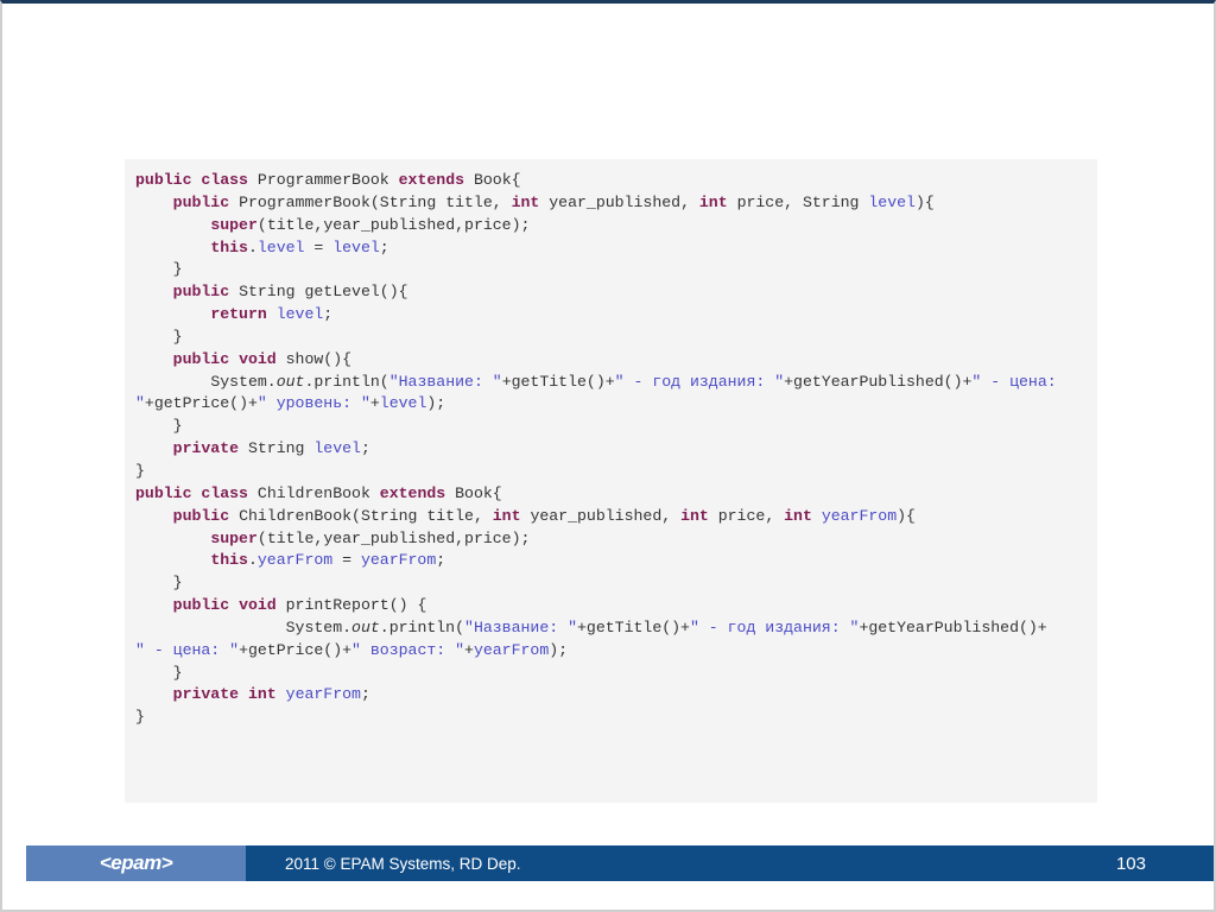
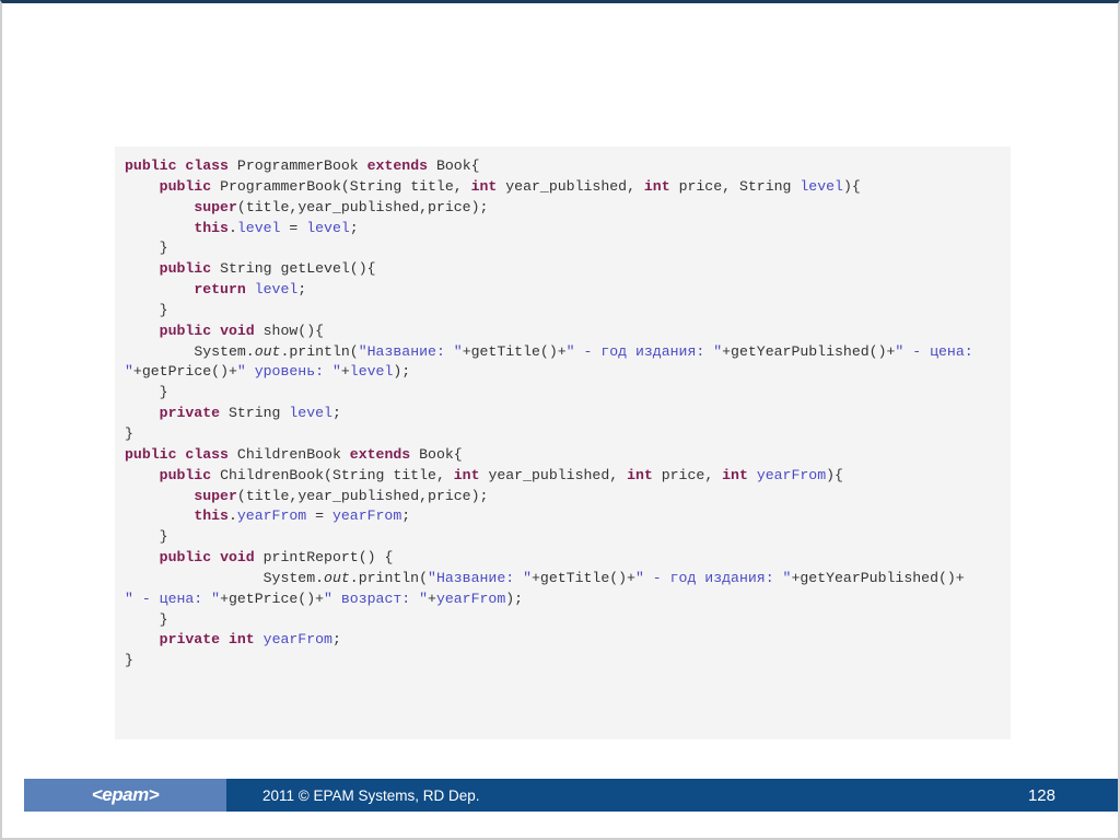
  public class ProgrammerBook extends Book{
  public ProgrammerBook(String title, int year_published, int price, String level){
  super(title,year_published,price);
  this.level = level;
  }
  public String getLevel(){
  return level;
  }
  public void show(){
  System.out.println("Название: "+getTitle()+" - год издания: "+getYearPublished()+" - цена: "+getPrice()+" уровень: "+level);
  }
  private String level;
  }
  public class ChildrenBook extends Book{
  public ChildrenBook(String title, int year_published, int price, int yearFrom){
  super(title,year_published,price);
  this.yearFrom = yearFrom;
  }
  public void printReport() {
  System.out.println("Название: "+getTitle()+" - год издания: "+getYearPublished()+
  " - цена: "+getPrice()+" возраст: "+yearFrom);
  }
  private int yearFrom;
  }
  <epam>
  2011 © EPAM Systems, RD Dep.
- 103
+ 128
